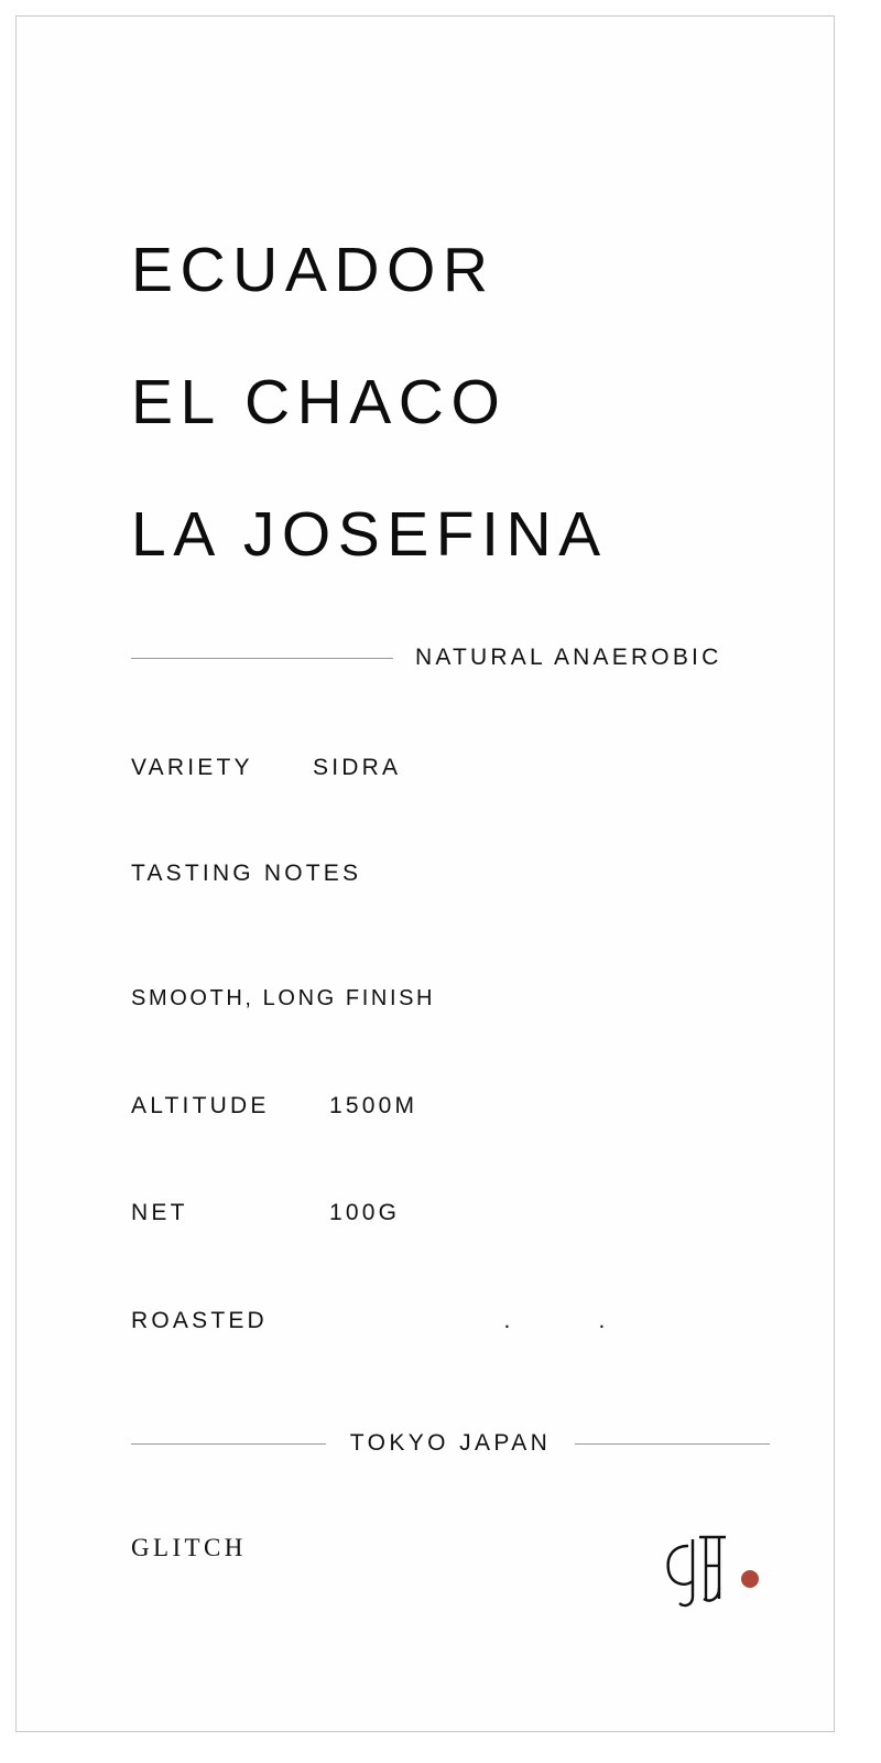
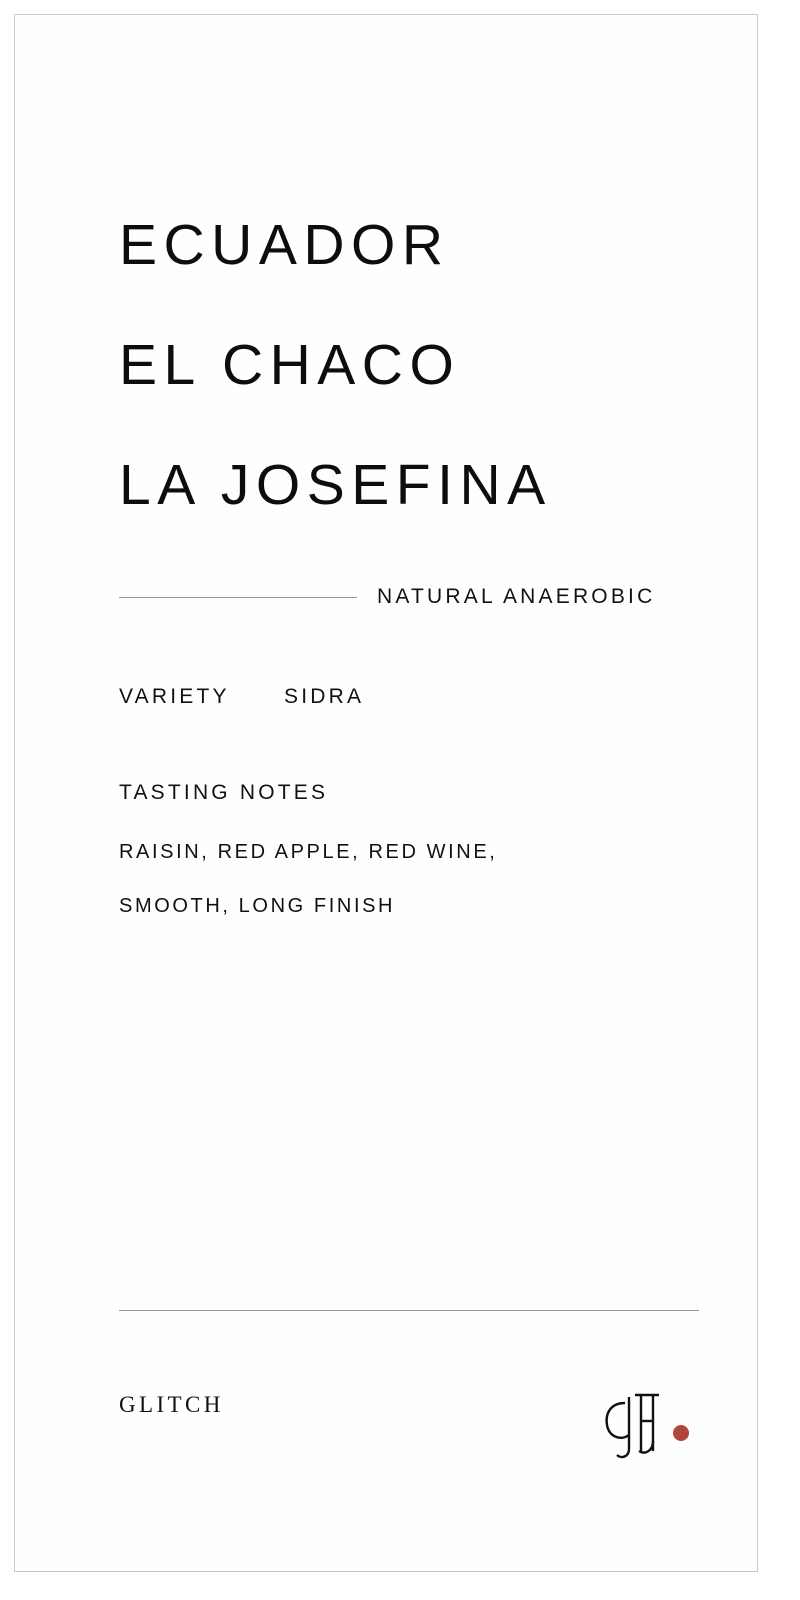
  ECUADOR
  EL CHACO
  LA JOSEFINA
  NATURAL ANAEROBIC
  VARIETY SIDRA
  TASTING NOTES
+ RAISIN, RED APPLE, RED WINE,
  SMOOTH, LONG FINISH
- ALTITUDE 1500M
- NET 100G
- ROASTED . .
- TOKYO JAPAN
  GLITCH
